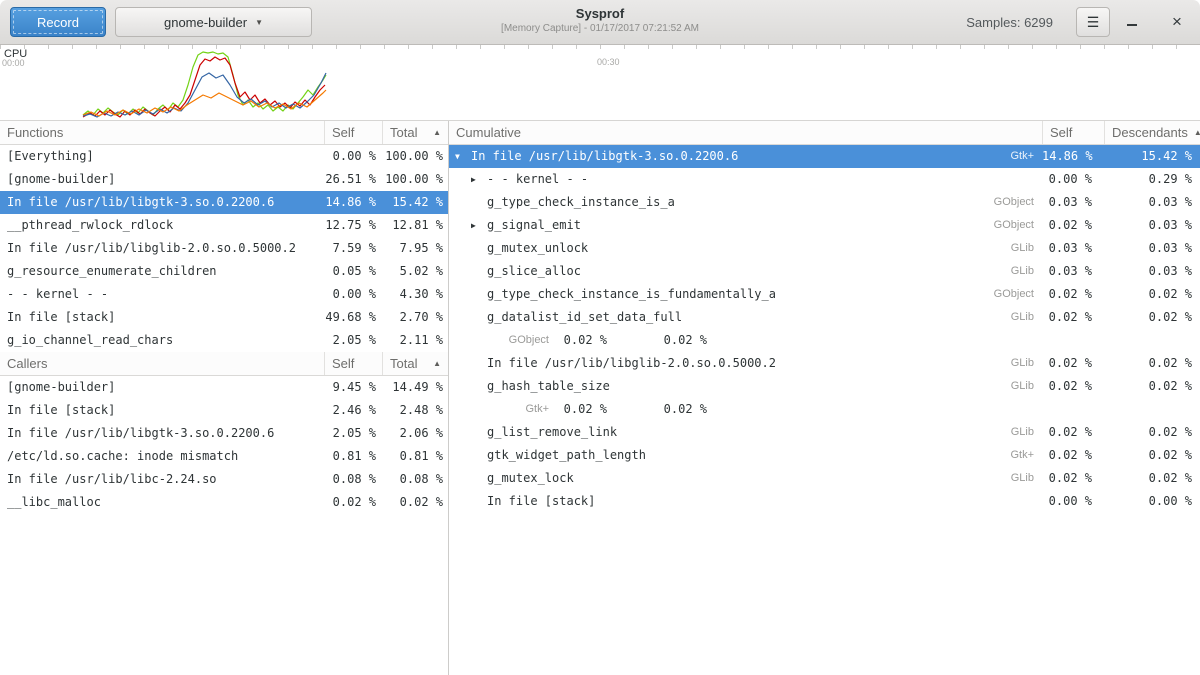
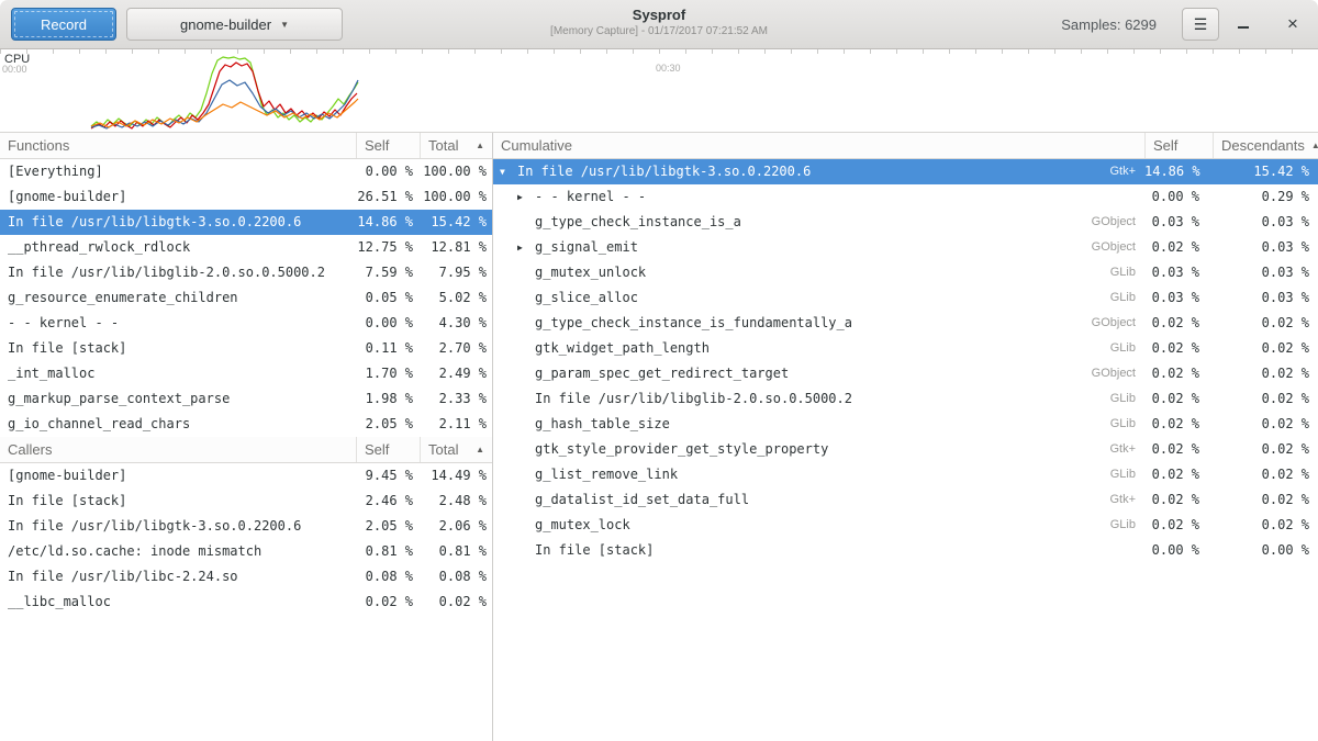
  Record
  gnome-builder
  ▼
  Sysprof
  [Memory Capture] - 01/17/2017 07:21:52 AM
  Samples: 6299
  ☰
  ×
  CPU
  00:00
  00:30
  Functions
  Self
  Total
  ▲
  [Everything]
  0.00 %
  100.00 %
  [gnome-builder]
  26.51 %
  100.00 %
  In file /usr/lib/libgtk-3.so.0.2200.6
  14.86 %
  15.42 %
  __pthread_rwlock_rdlock
  12.75 %
  12.81 %
  In file /usr/lib/libglib-2.0.so.0.5000.2
  7.59 %
  7.95 %
  g_resource_enumerate_children
  0.05 %
  5.02 %
  - - kernel - -
  0.00 %
  4.30 %
  In file [stack]
- 49.68 %
+ 0.11 %
  2.70 %
+ _int_malloc
+ 1.70 %
+ 2.49 %
+ g_markup_parse_context_parse
+ 1.98 %
+ 2.33 %
  g_io_channel_read_chars
  2.05 %
  2.11 %
  Callers
  Self
  Total
  ▲
  [gnome-builder]
  9.45 %
  14.49 %
  In file [stack]
  2.46 %
  2.48 %
  In file /usr/lib/libgtk-3.so.0.2200.6
  2.05 %
  2.06 %
  /etc/ld.so.cache: inode mismatch
  0.81 %
  0.81 %
  In file /usr/lib/libc-2.24.so
  0.08 %
  0.08 %
  __libc_malloc
  0.02 %
  0.02 %
  Cumulative
  Self
  Descendants
  ▲
  ▼
  In file /usr/lib/libgtk-3.so.0.2200.6
  Gtk+
  14.86 %
  15.42 %
  ▶
  - - kernel - -
  0.00 %
  0.29 %
  g_type_check_instance_is_a
  GObject
  0.03 %
  0.03 %
  ▶
  g_signal_emit
  GObject
  0.02 %
  0.03 %
  g_mutex_unlock
  GLib
  0.03 %
  0.03 %
  g_slice_alloc
  GLib
  0.03 %
  0.03 %
  g_type_check_instance_is_fundamentally_a
  GObject
  0.02 %
  0.02 %
- g_datalist_id_set_data_full
+ gtk_widget_path_length
  GLib
  0.02 %
  0.02 %
+ g_param_spec_get_redirect_target
  GObject
  0.02 %
  0.02 %
  In file /usr/lib/libglib-2.0.so.0.5000.2
  GLib
  0.02 %
  0.02 %
  g_hash_table_size
  GLib
  0.02 %
  0.02 %
+ gtk_style_provider_get_style_property
  Gtk+
  0.02 %
  0.02 %
  g_list_remove_link
  GLib
  0.02 %
  0.02 %
- gtk_widget_path_length
+ g_datalist_id_set_data_full
  Gtk+
  0.02 %
  0.02 %
  g_mutex_lock
  GLib
  0.02 %
  0.02 %
  In file [stack]
  0.00 %
  0.00 %
